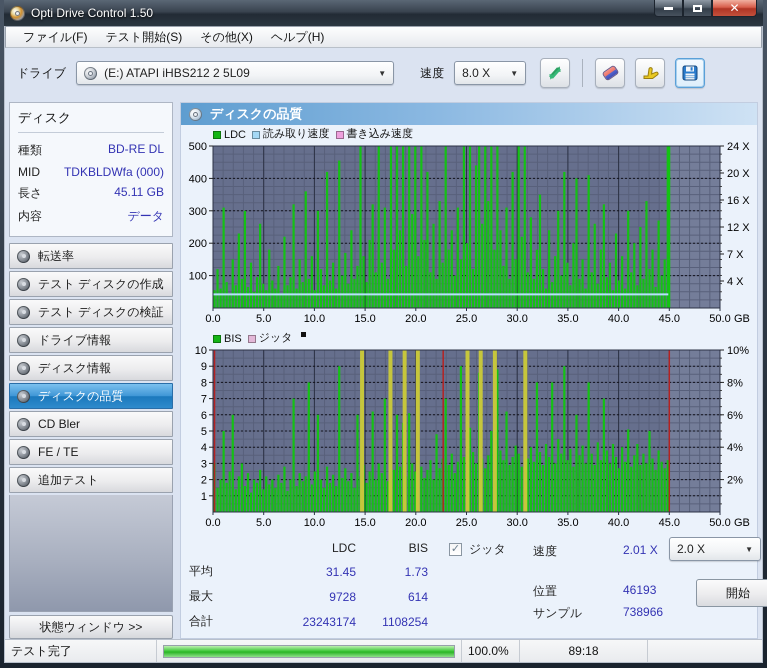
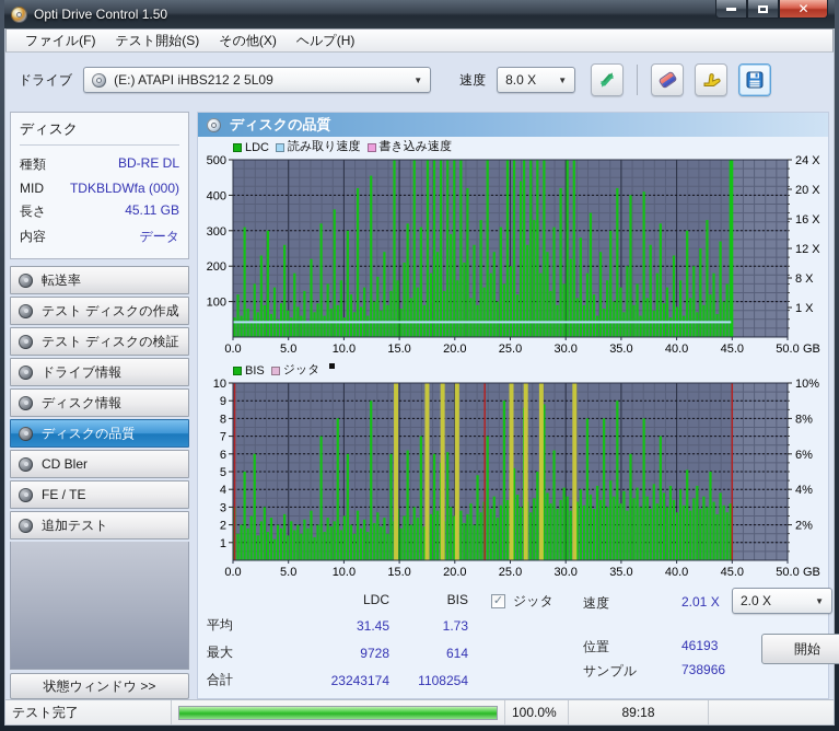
  Opti Drive Control 1.50
  ✕
  ファイル(F)
  テスト開始(S)
  その他(X)
  ヘルプ(H)
  ドライブ
  (E:) ATAPI iHBS212 2 5L09
  ▼
  速度
  8.0 X
  ▼
  ディスク
  種類
  BD-RE DL
  MID
  TDKBLDWfa (000)
  長さ
  45.11 GB
  内容
  データ
  転送率
  テスト ディスクの作成
  テスト ディスクの検証
  ドライブ情報
  ディスク情報
  ディスクの品質
  CD Bler
  FE / TE
  追加テスト
  状態ウィンドウ >>
  ディスクの品質
  LDC
  読み取り速度
  書き込み速度
  100
  200
  300
  400
  500
- 4 X
+ 1 X
- 7 X
+ 8 X
  12 X
  16 X
  20 X
  24 X
  0.0
  5.0
  10.0
  15.0
  20.0
  25.0
  30.0
  35.0
  40.0
  45.0
  50.0
  GB
  BIS
  ジッタ
  1
  2
  3
  4
  5
  6
  7
  8
  9
  10
  2%
  4%
  6%
  8%
  10%
  0.0
  5.0
  10.0
  15.0
  20.0
  25.0
  30.0
  35.0
  40.0
  45.0
  50.0
  GB
  	LDC	BIS
  平均	31.45	1.73
  最大	9728	614
  合計	23243174	1108254
  ✓
  ジッタ
  速度
  2.01 X
  2.0 X
  ▼
  位置
  46193
  サンプル
  738966
  開始
  テスト完了
  100.0%
  89:18
